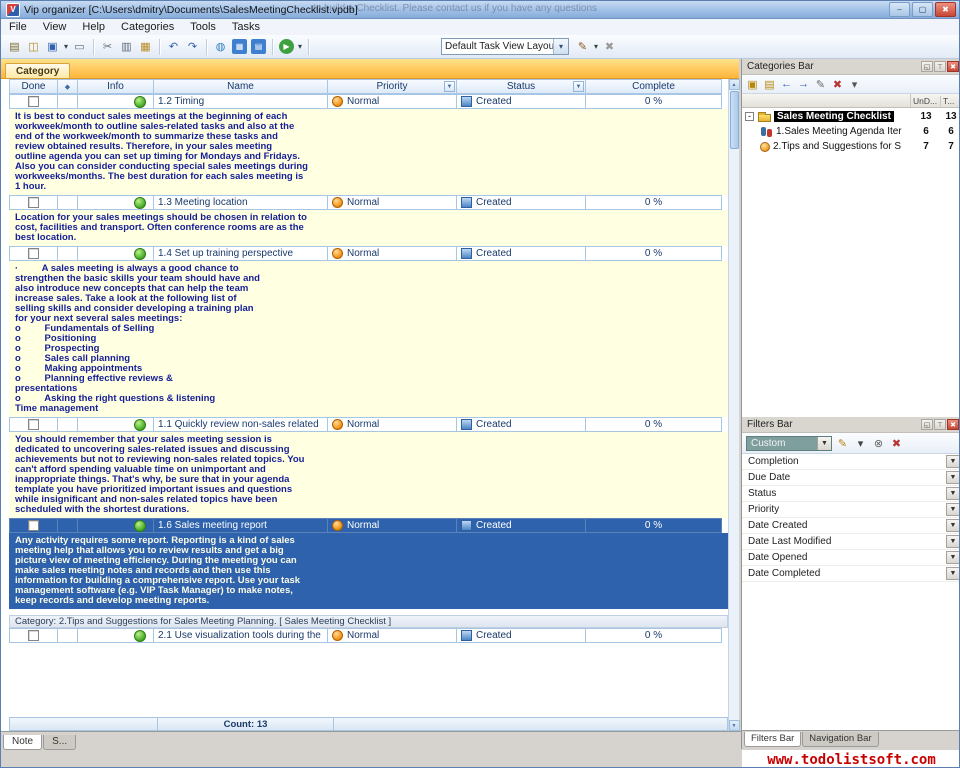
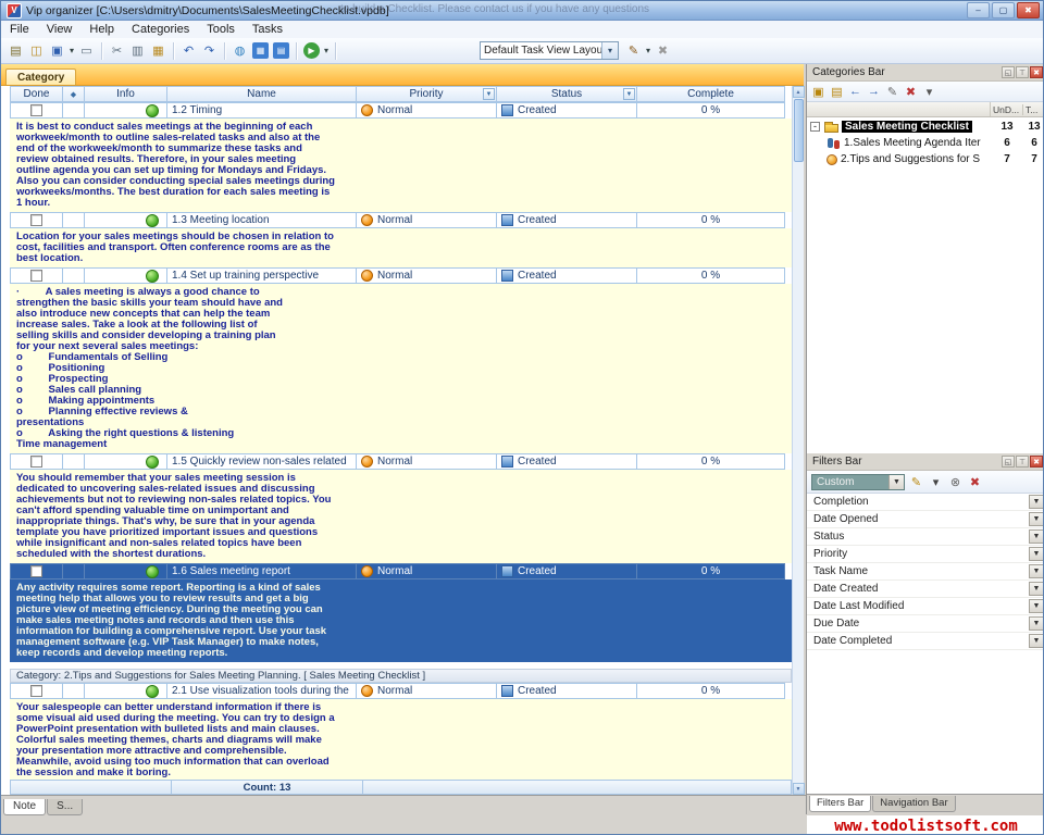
  V
  Vip organizer [C:\Users\dmitry\Documents\SalesMeetingChecklist.vpdb]
  to build a Checklist. Please contact us if you have any questions
  –
  ▢
  ✖
  File
  View
  Help
  Categories
  Tools
  Tasks
  ▤
  ◫
  ▣
  ▾
  ▭
  ✂
  ▥
  ▦
  ↶
  ↷
  ◍
  ▦
  ▤
  ▶
  ▾
  Default Task View Layou
  ▾
  ✎
  ▾
  ✖
  Category
  Done
  Info
  Name
  Priority
  Status
  Complete
  1.2 Timing
  Normal
  Created
  0 %
  It is best to conduct sales meetings at the beginning of each
  workweek/month to outline sales-related tasks and also at the
  end of the workweek/month to summarize these tasks and
  review obtained results. Therefore, in your sales meeting
  outline agenda you can set up timing for Mondays and Fridays.
  Also you can consider conducting special sales meetings during
  workweeks/months. The best duration for each sales meeting is
  1 hour.
  1.3 Meeting location
  Normal
  Created
  0 %
  Location for your sales meetings should be chosen in relation to
  cost, facilities and transport. Often conference rooms are as the
  best location.
  1.4 Set up training perspective
  Normal
  Created
  0 %
  · A sales meeting is always a good chance to
  strengthen the basic skills your team should have and
  also introduce new concepts that can help the team
  increase sales. Take a look at the following list of
  selling skills and consider developing a training plan
  for your next several sales meetings:
  o Fundamentals of Selling
  o Positioning
  o Prospecting
  o Sales call planning
  o Making appointments
  o Planning effective reviews &
  presentations
  o Asking the right questions & listening
  Time management
- 1.1 Quickly review non-sales related
+ 1.5 Quickly review non-sales related
  Normal
  Created
  0 %
  You should remember that your sales meeting session is
  dedicated to uncovering sales-related issues and discussing
  achievements but not to reviewing non-sales related topics. You
  can't afford spending valuable time on unimportant and
  inappropriate things. That's why, be sure that in your agenda
  template you have prioritized important issues and questions
  while insignificant and non-sales related topics have been
  scheduled with the shortest durations.
  1.6 Sales meeting report
  Normal
  Created
  0 %
  Any activity requires some report. Reporting is a kind of sales
  meeting help that allows you to review results and get a big
  picture view of meeting efficiency. During the meeting you can
  make sales meeting notes and records and then use this
  information for building a comprehensive report. Use your task
  management software (e.g. VIP Task Manager) to make notes,
  keep records and develop meeting reports.
  Category: 2.Tips and Suggestions for Sales Meeting Planning. [ Sales Meeting Checklist ]
  2.1 Use visualization tools during the
  Normal
  Created
  0 %
+ Your salespeople can better understand information if there is
+ some visual aid used during the meeting. You can try to design a
+ PowerPoint presentation with bulleted lists and main clauses.
+ Colorful sales meeting themes, charts and diagrams will make
+ your presentation more attractive and comprehensible.
+ Meanwhile, avoid using too much information that can overload
+ the session and make it boring.
  Count: 13
  Note
  S...
  Categories Bar
  ▣
  ▤
  ←
  →
  ✎
  ✖
  ▾
  UnD...
  T...
  -
  Sales Meeting Checklist
  13
  13
  1.Sales Meeting Agenda Iter
  6
  6
  2.Tips and Suggestions for S
  7
  7
  Filters Bar
  Custom
  ✎
  ▾
  ⊗
  ✖
  Completion
- Due Date
+ Date Opened
  Status
  Priority
+ Task Name
  Date Created
  Date Last Modified
- Date Opened
+ Due Date
  Date Completed
  Filters Bar
  Navigation Bar
  www.todolistsoft.com
